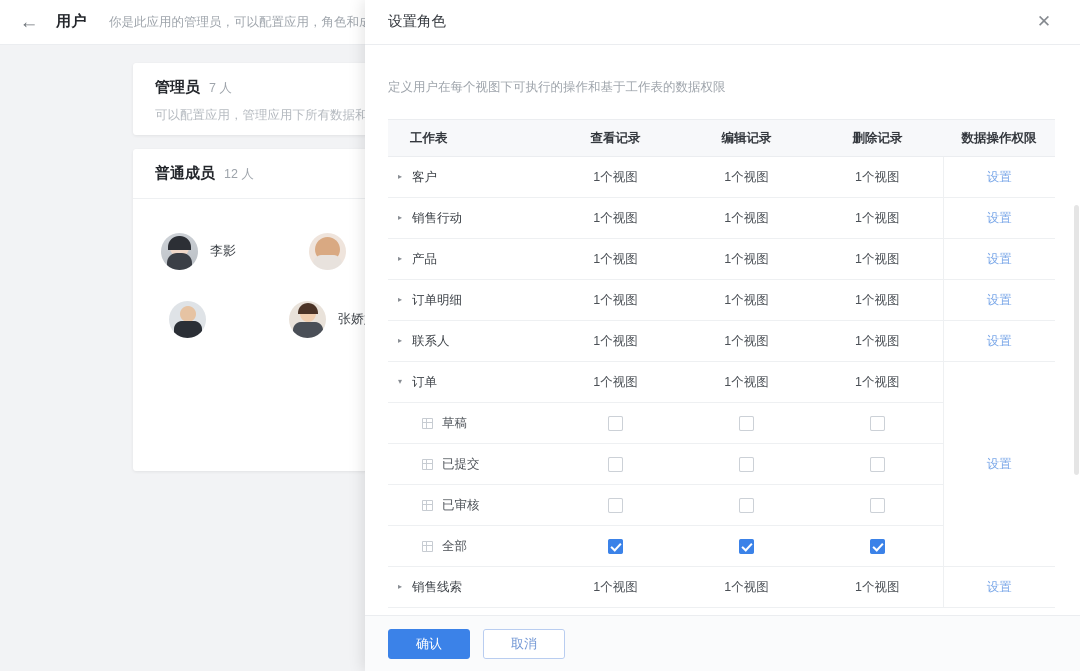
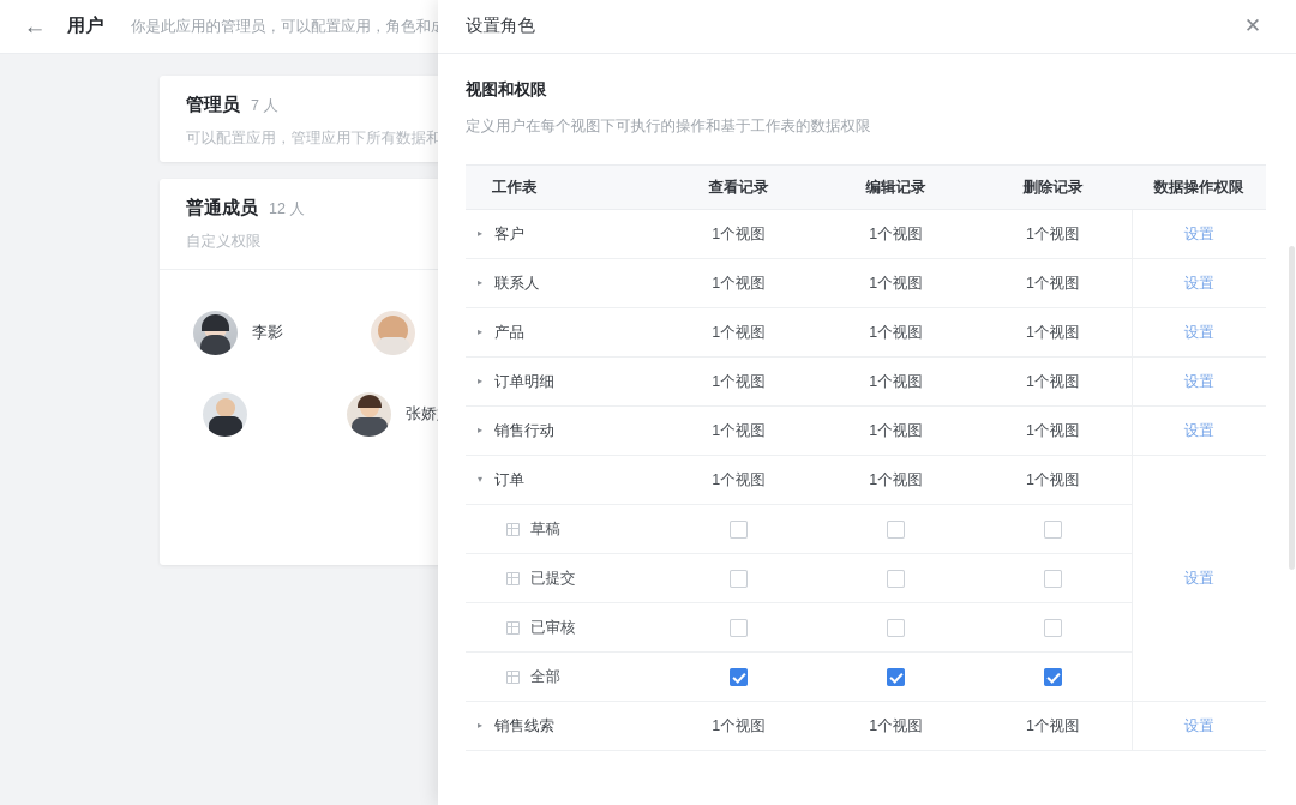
  ←
  用户
  你是此应用的管理员，可以配置应用，角色和
  管理员
  7 人
  可以配置应用，管理应用下所有数据和
  普通成员
  12 人
+ 自定义权限
  李影
  设置角色
  ✕
+ 视图和权限
  定义用户在每个视图下可执行的操作和基于工作表的数据权限
  工作表	查看记录	编辑记录	删除记录	数据操作权限
  ▸ 客户	1个视图	1个视图	1个视图	设置
- ▸ 销售行动	1个视图	1个视图	1个视图	设置
+ ▸ 联系人	1个视图	1个视图	1个视图	设置
  ▸ 产品	1个视图	1个视图	1个视图	设置
  ▸ 订单明细	1个视图	1个视图	1个视图	设置
- ▸ 联系人	1个视图	1个视图	1个视图	设置
+ ▸ 销售行动	1个视图	1个视图	1个视图	设置
  ▾ 订单	1个视图	1个视图	1个视图	设置
  草稿
  已提交
  已审核
  全部
  ▸ 销售线索	1个视图	1个视图	1个视图	设置
- 确认
- 取消
